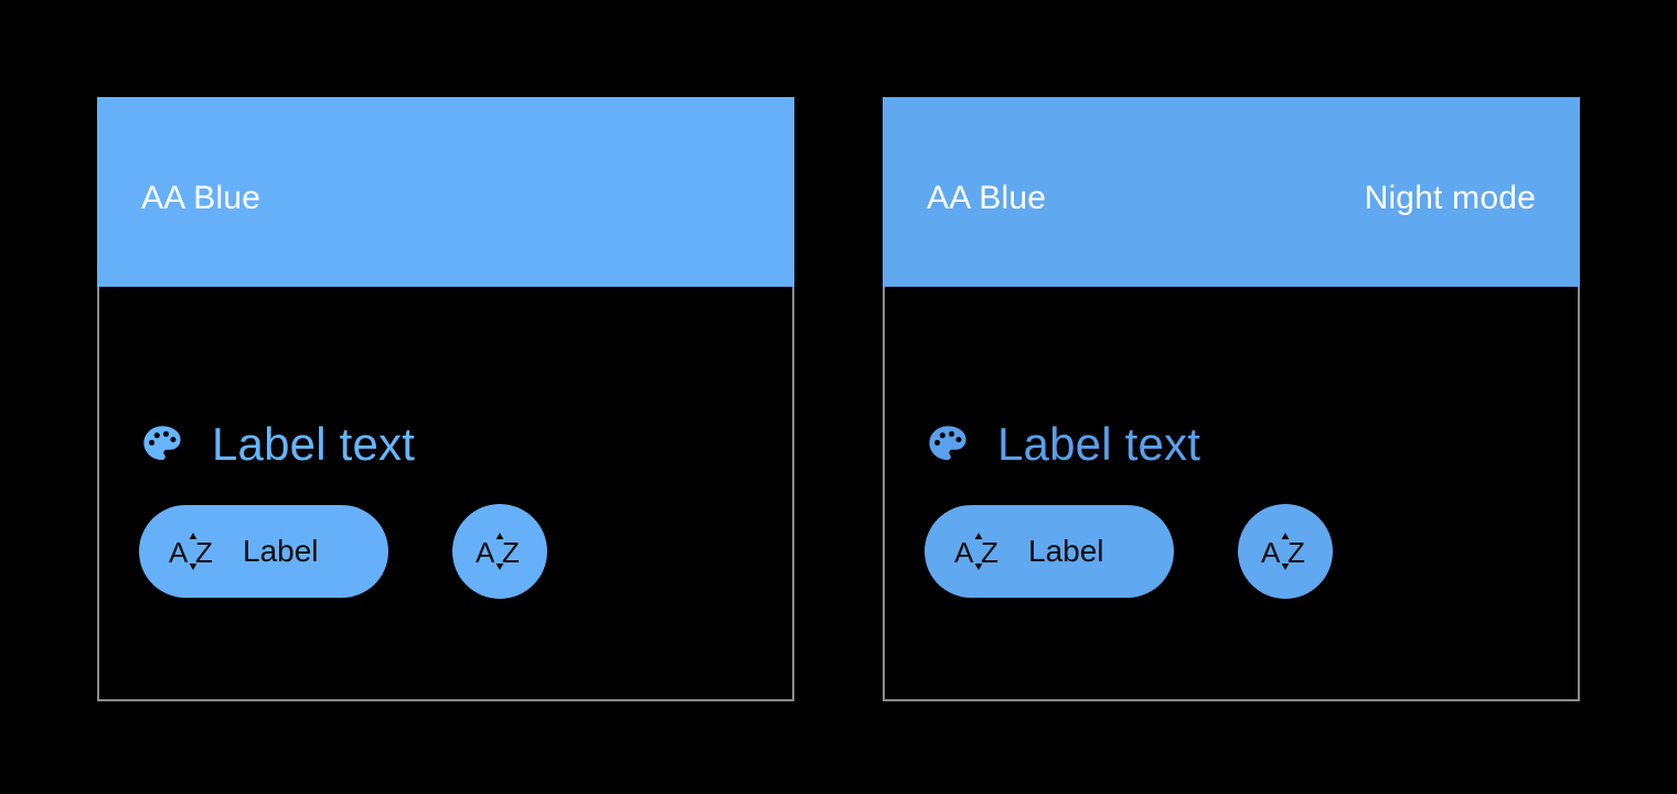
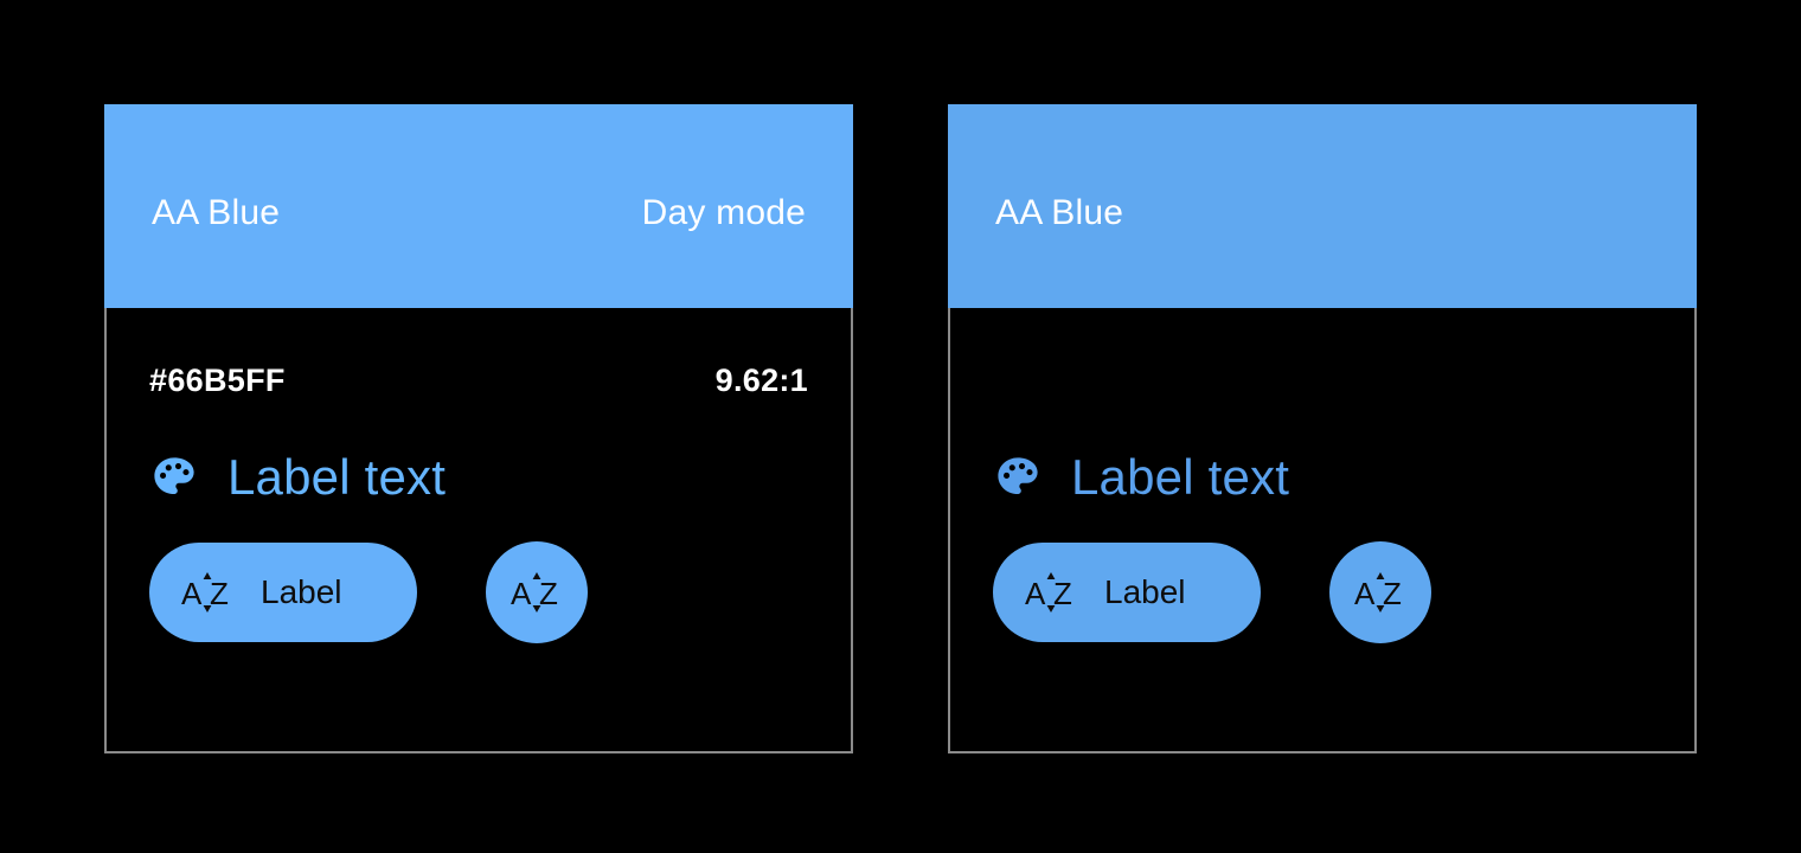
  AA Blue
+ Day mode
+ #66B5FF
+ 9.62:1
  Label text
  A
  Z
  Label
  A
  Z
  AA Blue
- Night mode
  Label text
  A
  Z
  Label
  A
  Z
